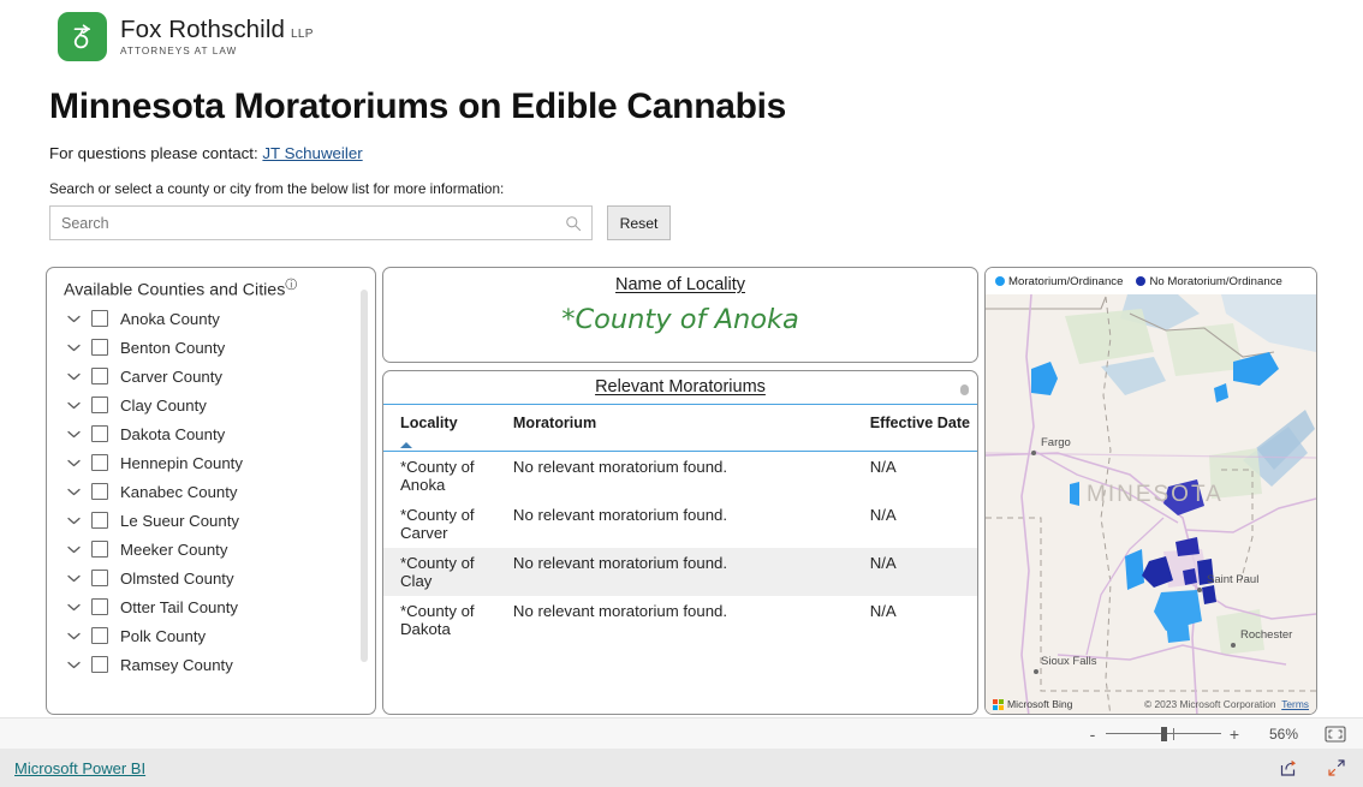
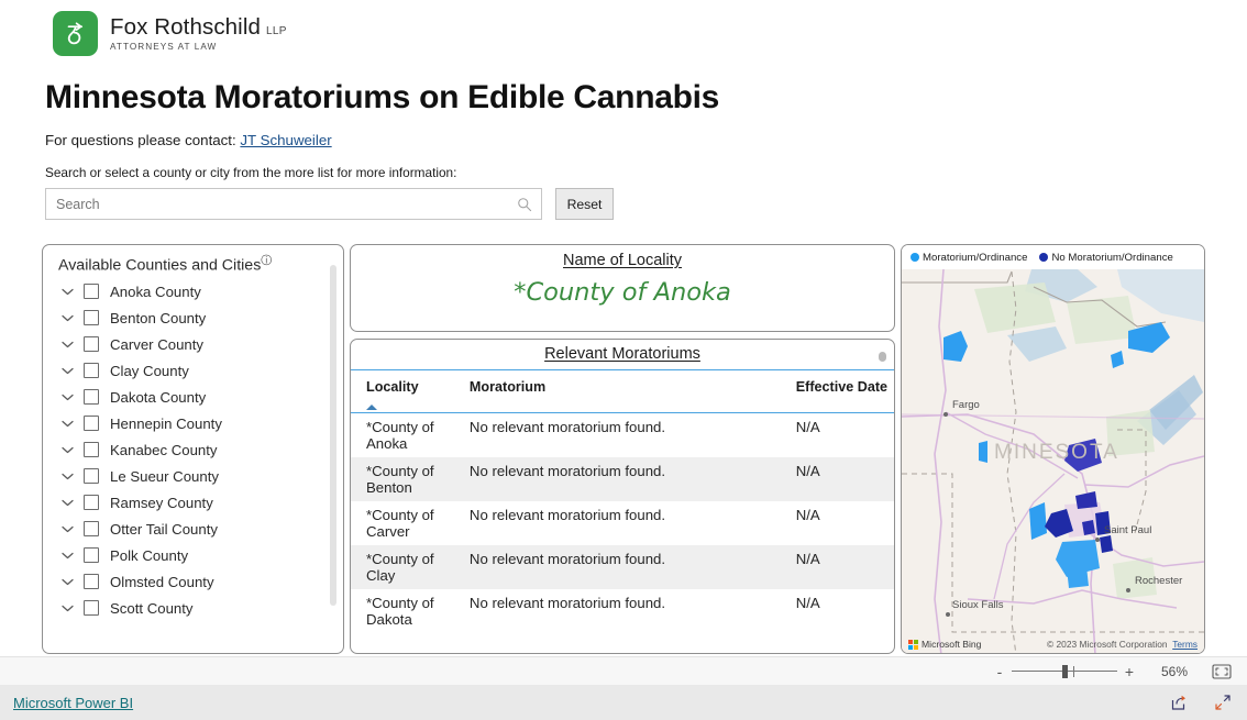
  Fox Rothschild
  LLP
  ATTORNEYS AT LAW
  Minnesota Moratoriums on Edible Cannabis
  For questions please contact: JT Schuweiler
- Search or select a county or city from the below list for more information:
+ Search or select a county or city from the more list for more information:
  Search
  Reset
  Available Counties and Citiesⓘ
  Anoka County
  Benton County
  Carver County
  Clay County
  Dakota County
  Hennepin County
  Kanabec County
  Le Sueur County
- Meeker County
- Olmsted County
+ Ramsey County
  Otter Tail County
  Polk County
- Ramsey County
+ Olmsted County
+ Scott County
  Name of Locality
  *County of Anoka
  Relevant Moratoriums
  Locality	Moratorium	Effective Date
  *County of Anoka	No relevant moratorium found.	N/A
+ *County of Benton	No relevant moratorium found.	N/A
  *County of Carver	No relevant moratorium found.	N/A
  *County of Clay	No relevant moratorium found.	N/A
  *County of Dakota	No relevant moratorium found.	N/A
  Moratorium/Ordinance
  No Moratorium/Ordinance
  Fargo
  Saint Paul
  Rochester
  Sioux Falls
  MINESOTA
  Microsoft Bing
  © 2023 Microsoft Corporation Terms
  -
  +
  56%
  Microsoft Power BI
